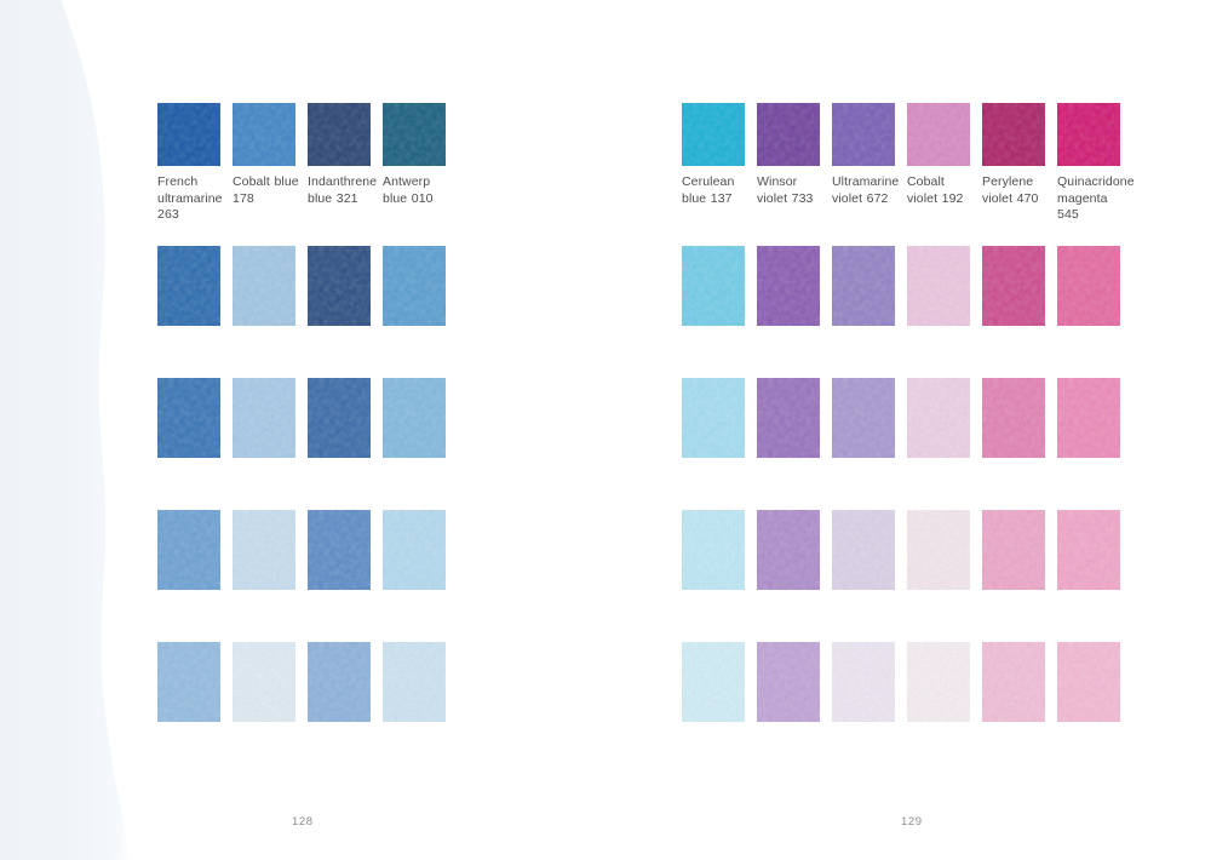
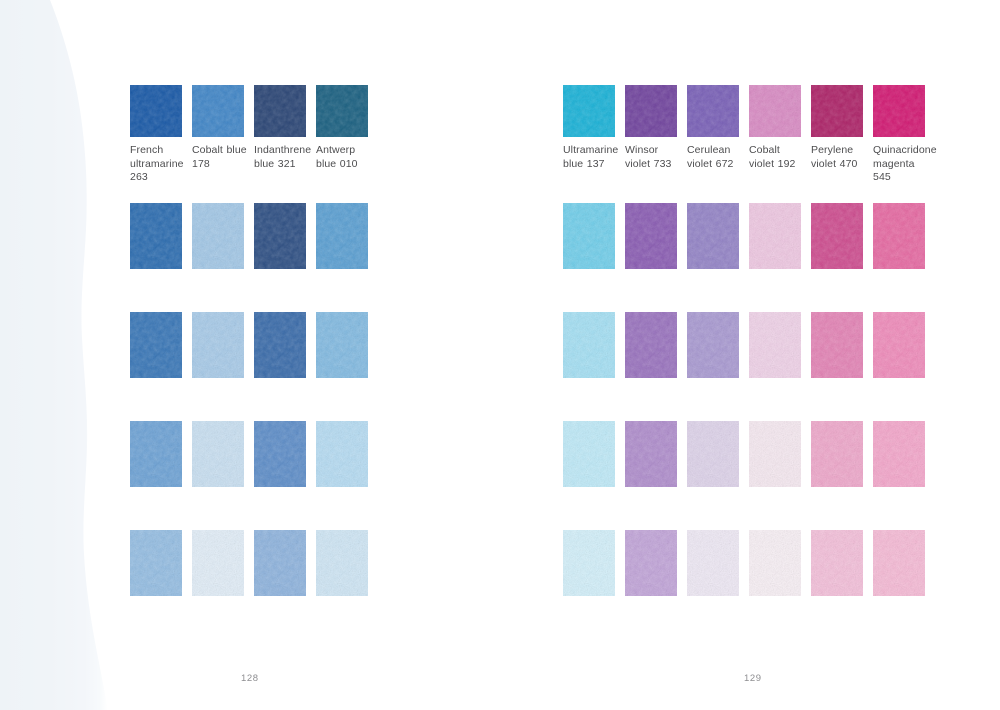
  French
  ultramarine
  263
  Cobalt blue
  178
  Indanthrene
  blue 321
  Antwerp
  blue 010
  128
- Cerulean
+ Ultramarine
  blue 137
  Winsor
  violet 733
- Ultramarine
+ Cerulean
  violet 672
  Cobalt
  violet 192
  Perylene
  violet 470
  Quinacridone
  magenta 545
  129
